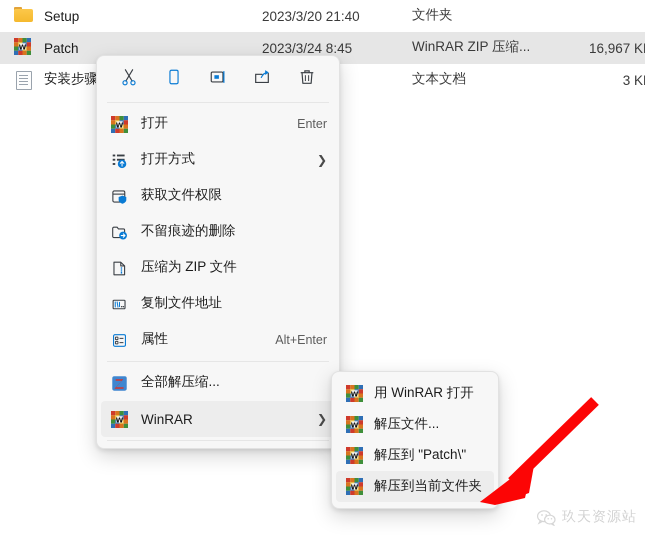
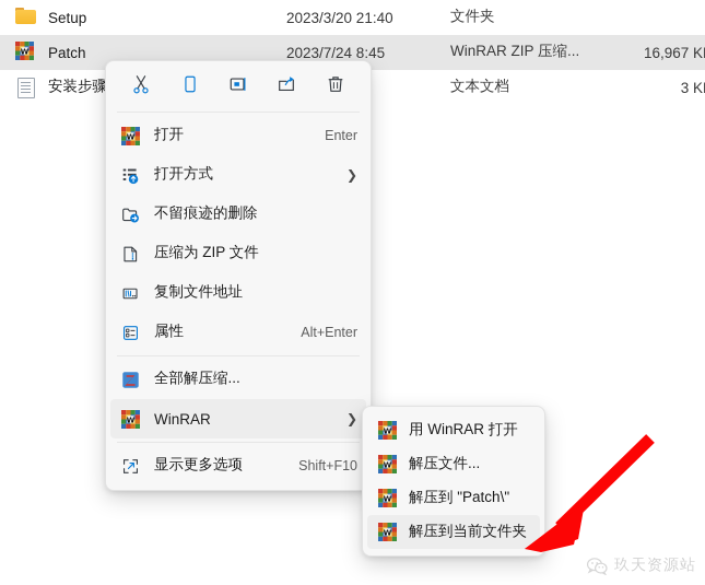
  Setup
  2023/3/20 21:40
  文件夹
  W
  Patch
- 2023/3/24 8:45
+ 2023/7/24 8:45
  WinRAR ZIP 压缩...
  16,967 K
  安装步骤
  文本文档
  W
  打开
  Enter
  打开方式
  ❯
- 获取文件权限
  不留痕迹的删除
  压缩为 ZIP 文件
  复制文件地址
  属性
  Alt+Enter
  全部解压缩...
  W
  WinRAR
  ❯
+ 显示更多选项
+ Shift+F10
  W
  用 WinRAR 打开
  W
  解压文件...
  W
  解压到 "Patch\"
  W
  解压到当前文件夹
  玖天资源站
